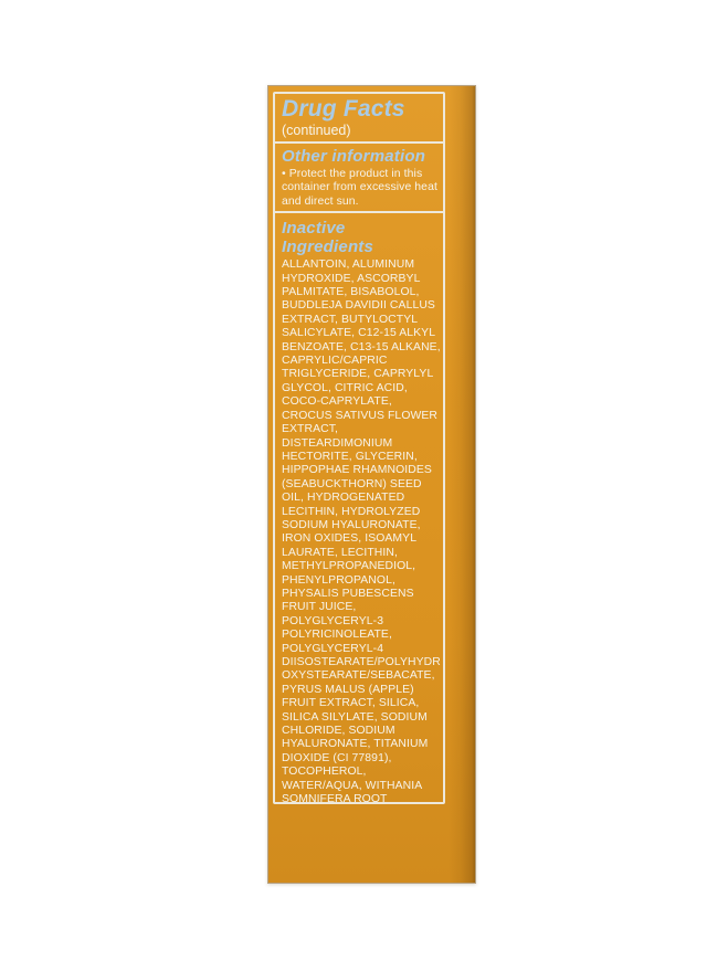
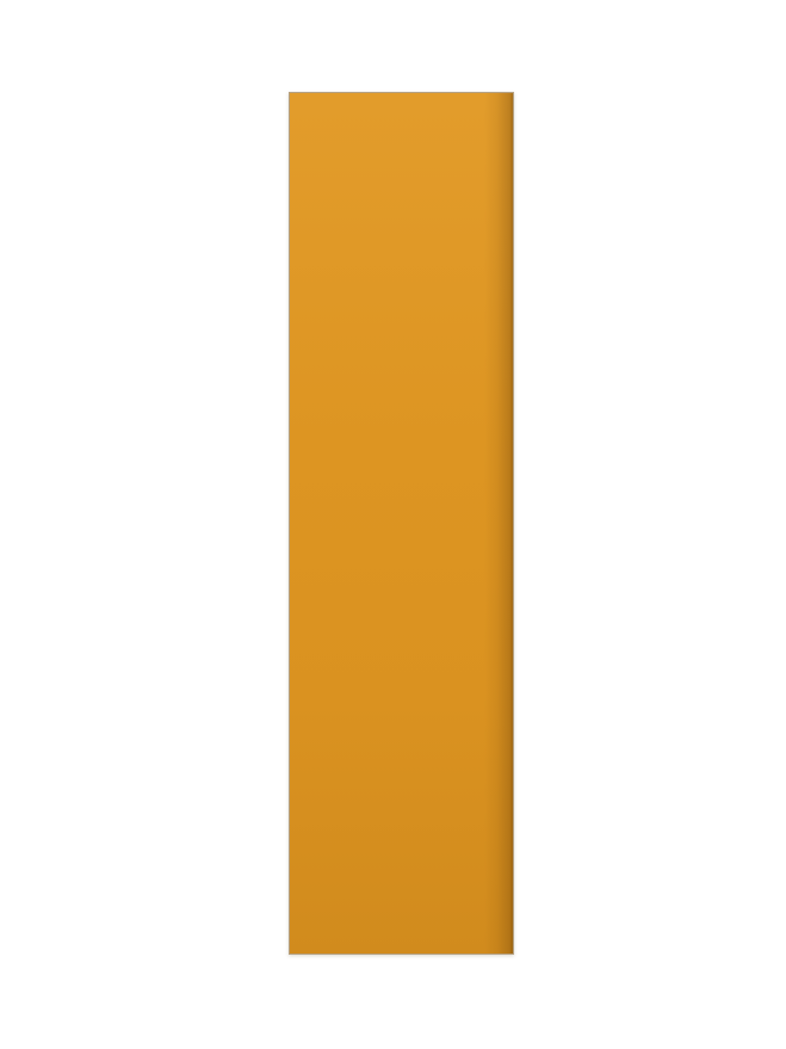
- Drug Facts
- (continued)
- Other information
- • Protect the product in this
- container from excessive heat
- and direct sun.
- Inactive Ingredients
- ALLANTOIN, ALUMINUM
- HYDROXIDE, ASCORBYL
- PALMITATE, BISABOLOL,
- BUDDLEJA DAVIDII CALLUS
- EXTRACT, BUTYLOCTYL
- SALICYLATE, C12-15 ALKYL
- BENZOATE, C13-15 ALKANE,
- CAPRYLIC/CAPRIC
- TRIGLYCERIDE, CAPRYLYL
- GLYCOL, CITRIC ACID,
- COCO-CAPRYLATE,
- CROCUS SATIVUS FLOWER
- EXTRACT,
- DISTEARDIMONIUM
- HECTORITE, GLYCERIN,
- HIPPOPHAE RHAMNOIDES
- (SEABUCKTHORN) SEED
- OIL, HYDROGENATED
- LECITHIN, HYDROLYZED
- SODIUM HYALURONATE,
- IRON OXIDES, ISOAMYL
- LAURATE, LECITHIN,
- METHYLPROPANEDIOL,
- PHENYLPROPANOL,
- PHYSALIS PUBESCENS
- FRUIT JUICE,
- POLYGLYCERYL-3
- POLYRICINOLEATE,
- POLYGLYCERYL-4
- DIISOSTEARATE/POLYHYDR
- OXYSTEARATE/SEBACATE,
- PYRUS MALUS (APPLE)
- FRUIT EXTRACT, SILICA,
- SILICA SILYLATE, SODIUM
- CHLORIDE, SODIUM
- HYALURONATE, TITANIUM
- DIOXIDE (CI 77891),
- TOCOPHEROL,
- WATER/AQUA, WITHANIA
- SOMNIFERA ROOT
